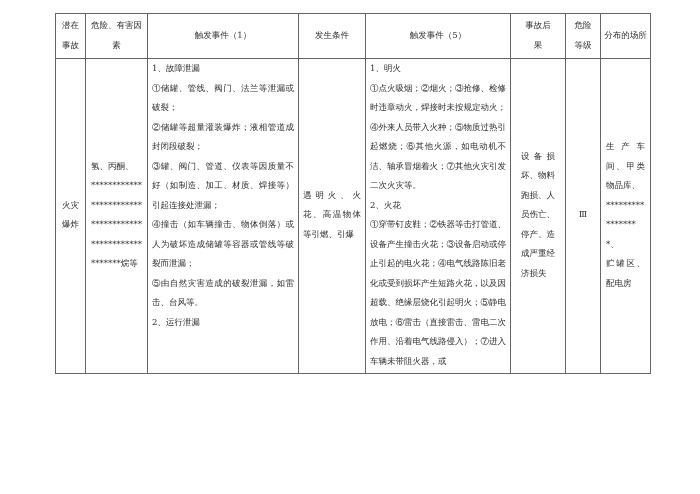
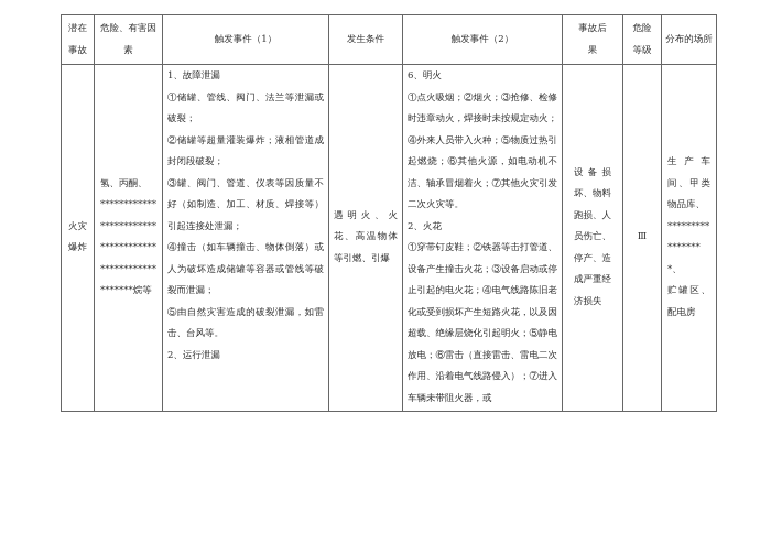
- 潜在事故	危险、有害因素	触发事件（1）	发生条件	触发事件（5）	事故后果	危险等级	分布的场所
+ 潜在事故	危险、有害因素	触发事件（1）	发生条件	触发事件（2）	事故后果	危险等级	分布的场所
- 火灾爆炸	氢、丙酮、 *******************************************************烷等	1、故障泄漏 ①储罐、管线、阀门、法兰等泄漏或破裂； ②储罐等超量灌装爆炸；液相管道成封闭段破裂； ③罐、阀门、管道、仪表等因质量不好（如制造、加工、材质、焊接等）引起连接处泄漏； ④撞击（如车辆撞击、物体倒落）或人为破坏造成储罐等容器或管线等破裂而泄漏； ⑤由自然灾害造成的破裂泄漏，如雷击、台风等。 2、运行泄漏	遇明火、火花、高温物体等引燃、引爆	1、明火 ①点火吸烟；②烟火；③抢修、检修时违章动火，焊接时未按规定动火；④外来人员带入火种；⑤物质过热引起燃烧；⑥其他火源，如电动机不洁、轴承冒烟着火；⑦其他火灾引发二次火灾等。 2、火花 ①穿带钉皮鞋；②铁器等击打管道、设备产生撞击火花；③设备启动或停止引起的电火花；④电气线路陈旧老化或受到损坏产生短路火花，以及因超载、绝缘层烧化引起明火；⑤静电放电；⑥雷击（直接雷击、雷电二次作用、沿着电气线路侵入）；⑦进入车辆未带阻火器，或	设备损坏、物料跑损、人员伤亡、停产、造成严重经济损失	Ⅲ	生产车间、甲类物品库、 *****************、 贮罐区、配电房
+ 火灾爆炸	氢、丙酮、 *******************************************************烷等	1、故障泄漏 ①储罐、管线、阀门、法兰等泄漏或破裂； ②储罐等超量灌装爆炸；液相管道成封闭段破裂； ③罐、阀门、管道、仪表等因质量不好（如制造、加工、材质、焊接等）引起连接处泄漏； ④撞击（如车辆撞击、物体倒落）或人为破坏造成储罐等容器或管线等破裂而泄漏； ⑤由自然灾害造成的破裂泄漏，如雷击、台风等。 2、运行泄漏	遇明火、火花、高温物体等引燃、引爆	6、明火 ①点火吸烟；②烟火；③抢修、检修时违章动火，焊接时未按规定动火；④外来人员带入火种；⑤物质过热引起燃烧；⑥其他火源，如电动机不洁、轴承冒烟着火；⑦其他火灾引发二次火灾等。 2、火花 ①穿带钉皮鞋；②铁器等击打管道、设备产生撞击火花；③设备启动或停止引起的电火花；④电气线路陈旧老化或受到损坏产生短路火花，以及因超载、绝缘层烧化引起明火；⑤静电放电；⑥雷击（直接雷击、雷电二次作用、沿着电气线路侵入）；⑦进入车辆未带阻火器，或	设备损坏、物料跑损、人员伤亡、停产、造成严重经济损失	Ⅲ	生产车间、甲类物品库、 *****************、 贮罐区、配电房
